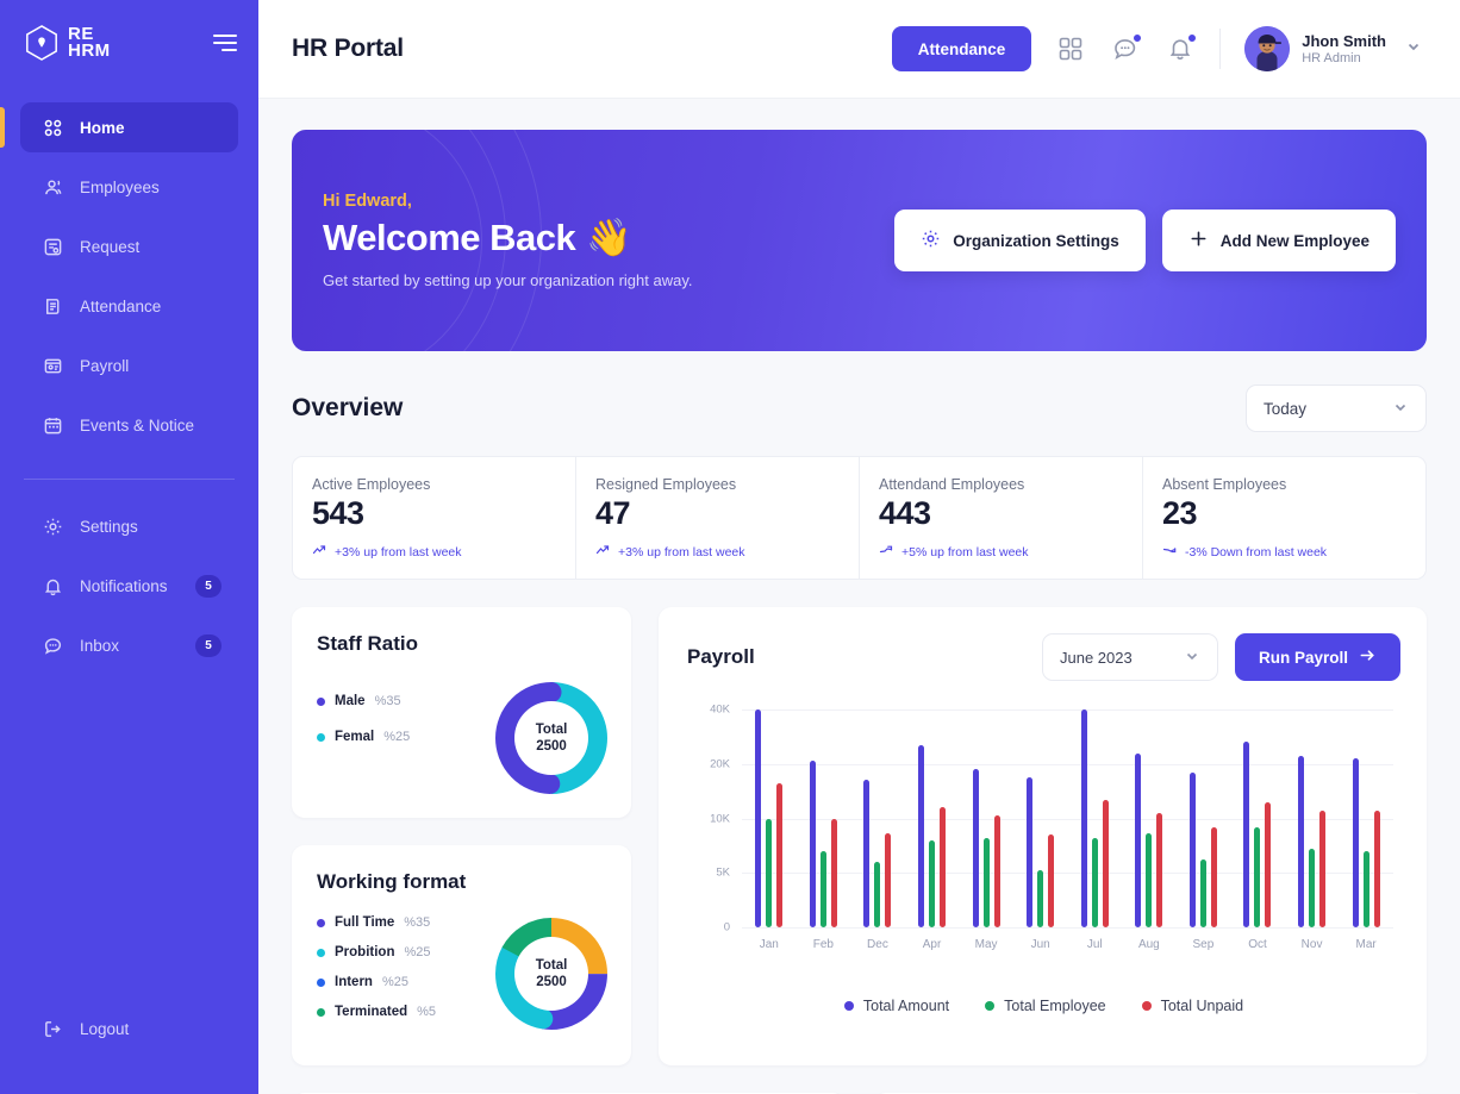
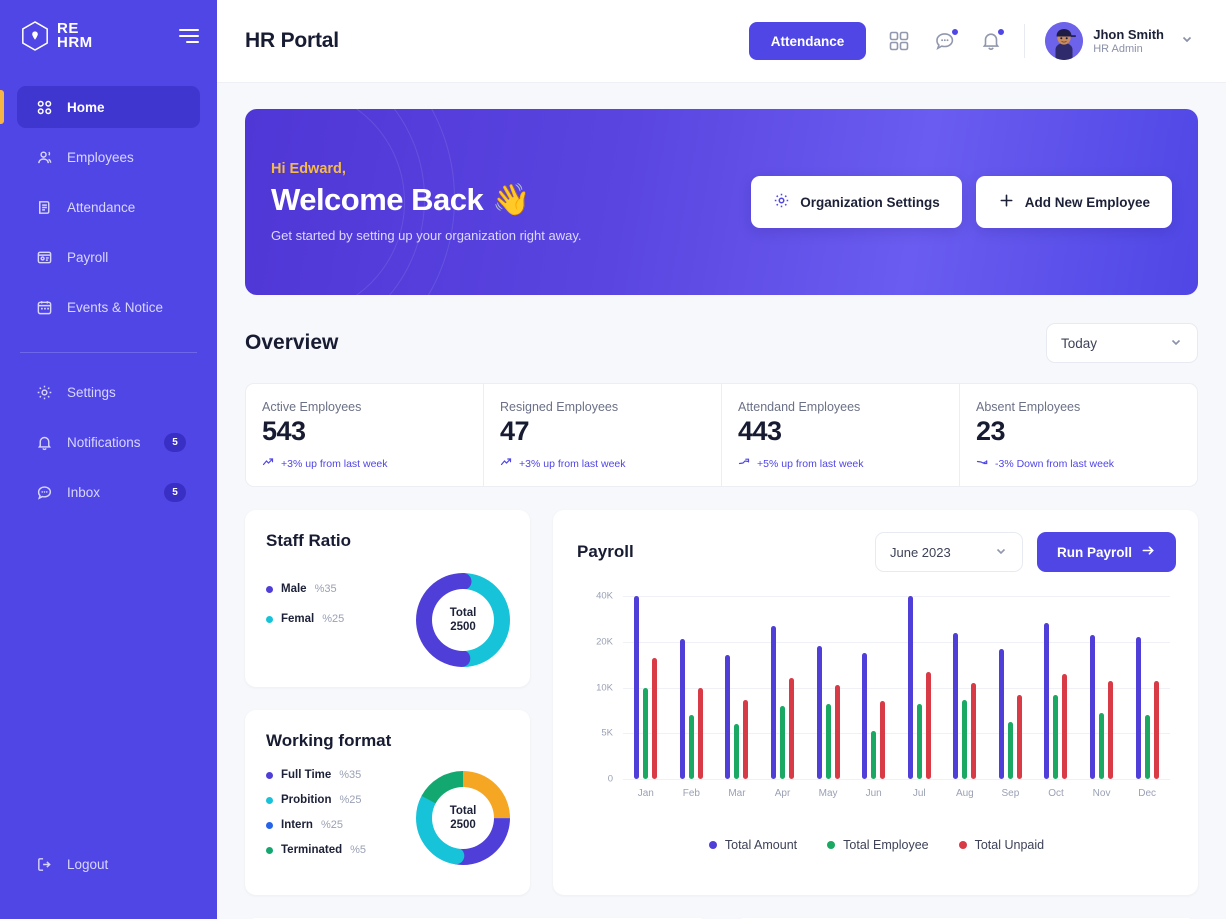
  RE
  HRM
  Home
  Employees
- Request
  Attendance
  Payroll
  Events & Notice
  Settings
  Notifications
  5
  Inbox
  5
  Logout
  HR Portal
  Attendance
  Jhon Smith
  HR Admin
  Hi Edward,
  Welcome Back
  👋
  Get started by setting up your organization right away.
  Organization Settings
  Add New Employee
  Overview
  Today
  Active Employees
  543
  +3% up from last week
  Resigned Employees
  47
  +3% up from last week
  Attendand Employees
  443
  +5% up from last week
  Absent Employees
  23
  -3% Down from last week
  Staff Ratio
  Male
  %35
  Femal
  %25
  Total
  2500
  Working format
  Full Time
  %35
  Probition
  %25
  Intern
  %25
  Terminated
  %5
  Total
  2500
  Payroll
  June 2023
  Run Payroll
  0
  5K
  10K
  20K
  40K
  Jan
  Feb
- Dec
+ Mar
  Apr
  May
  Jun
  Jul
  Aug
  Sep
  Oct
  Nov
- Mar
+ Dec
  Total Amount
  Total Employee
  Total Unpaid
